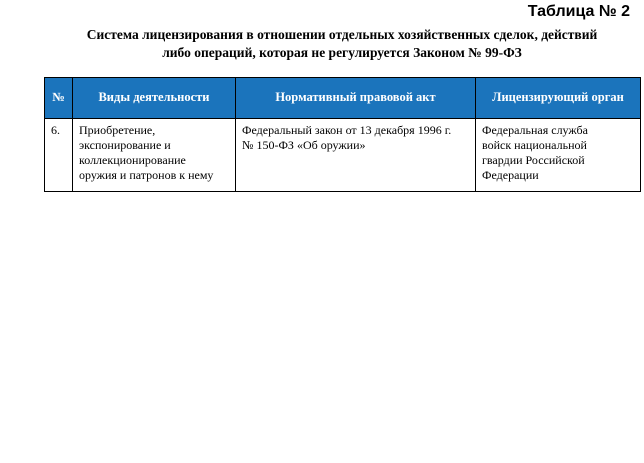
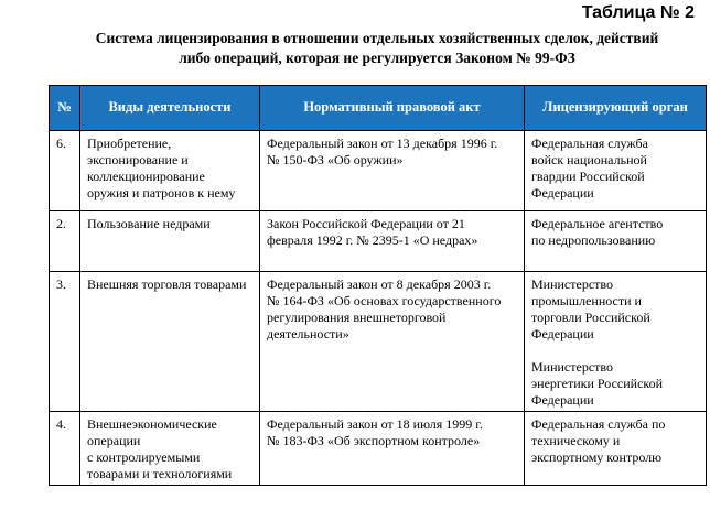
  Таблица № 2
  Система лицензирования в отношении отдельных хозяйственных сделок, действий
  либо операций, которая не регулируется Законом № 99-ФЗ
  №	Виды деятельности	Нормативный правовой акт	Лицензирующий орган
  6.	Приобретение, экспонирование и коллекционирование оружия и патронов к нему	Федеральный закон от 13 декабря 1996 г. № 150-ФЗ «Об оружии»	Федеральная служба войск национальной гвардии Российской Федерации
+ 2.	Пользование недрами	Закон Российской Федерации от 21 февраля 1992 г. № 2395-1 «О недрах»	Федеральное агентство по недропользованию
+ 3.	Внешняя торговля товарами	Федеральный закон от 8 декабря 2003 г. № 164-ФЗ «Об основах государственного регулирования внешнеторговой деятельности»	Министерство промышленности и торговли Российской Федерации Министерство энергетики Российской Федерации
+ 4.	Внешнеэкономические операции с контролируемыми товарами и технологиями	Федеральный закон от 18 июля 1999 г. № 183-ФЗ «Об экспортном контроле»	Федеральная служба по техническому и экспортному контролю
